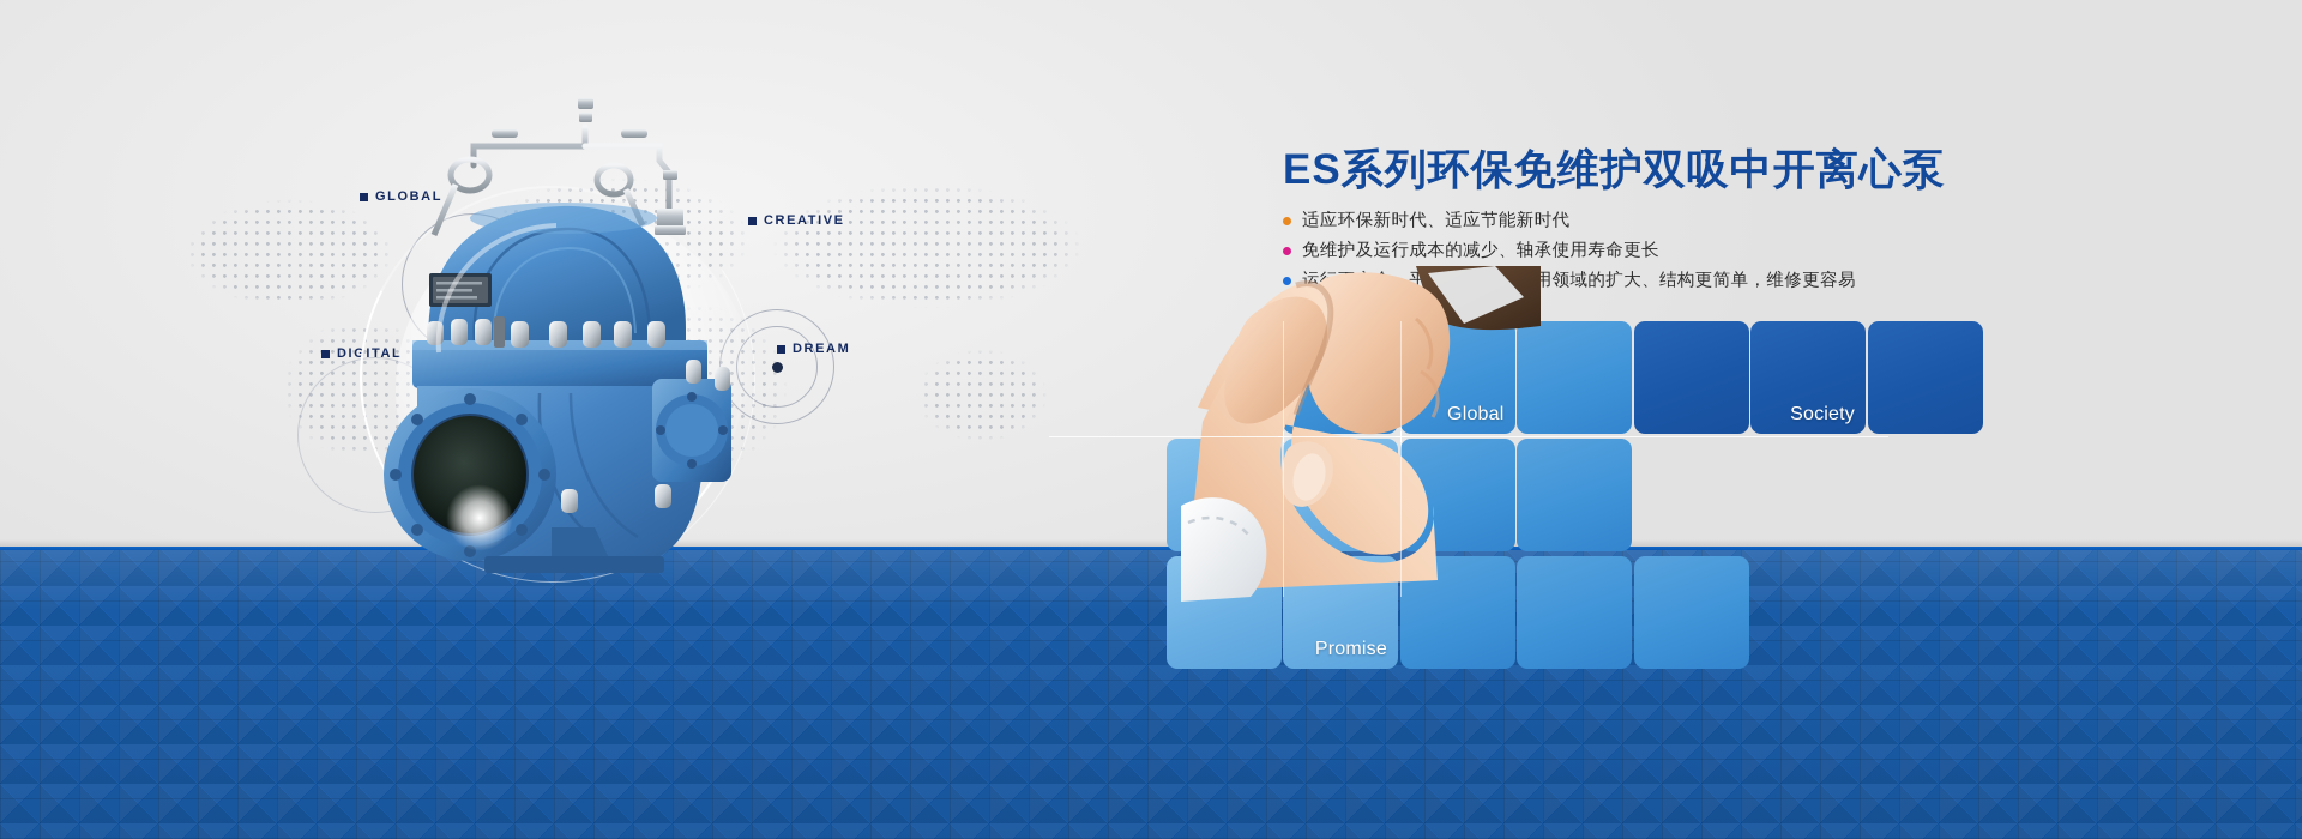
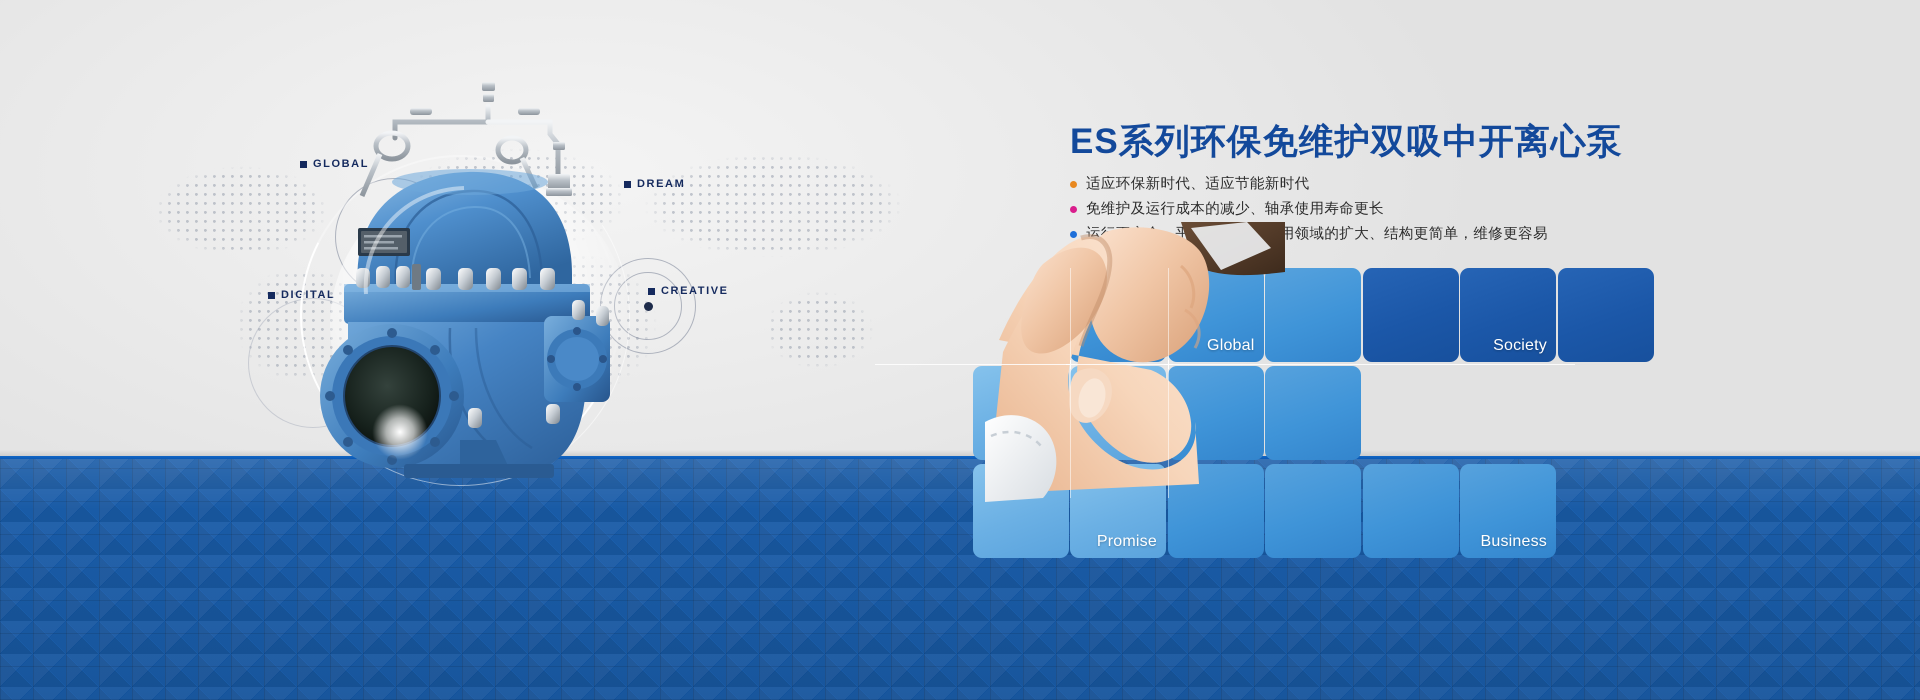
  GLOBAL
- CREATIVE
+ DREAM
  DIGITAL
- DREAM
+ CREATIVE
  ES系列环保免维护双吸中开离心泵
  适应环保新时代、适应节能新时代
  免维护及运行成本的减少、轴承使用寿命更长
  Global
  Society
  Promise
+ Business
